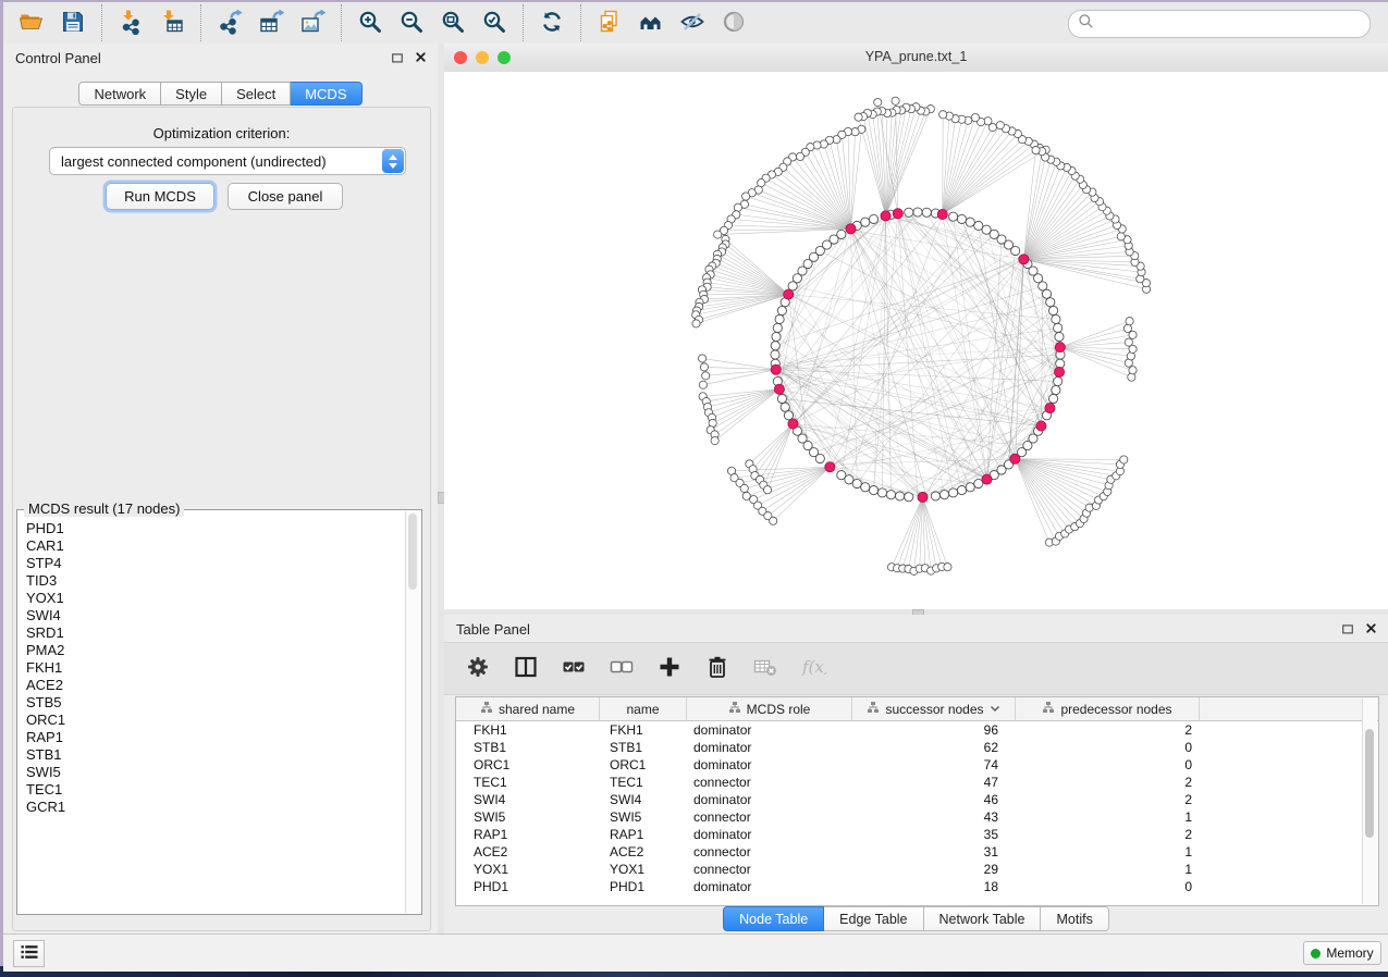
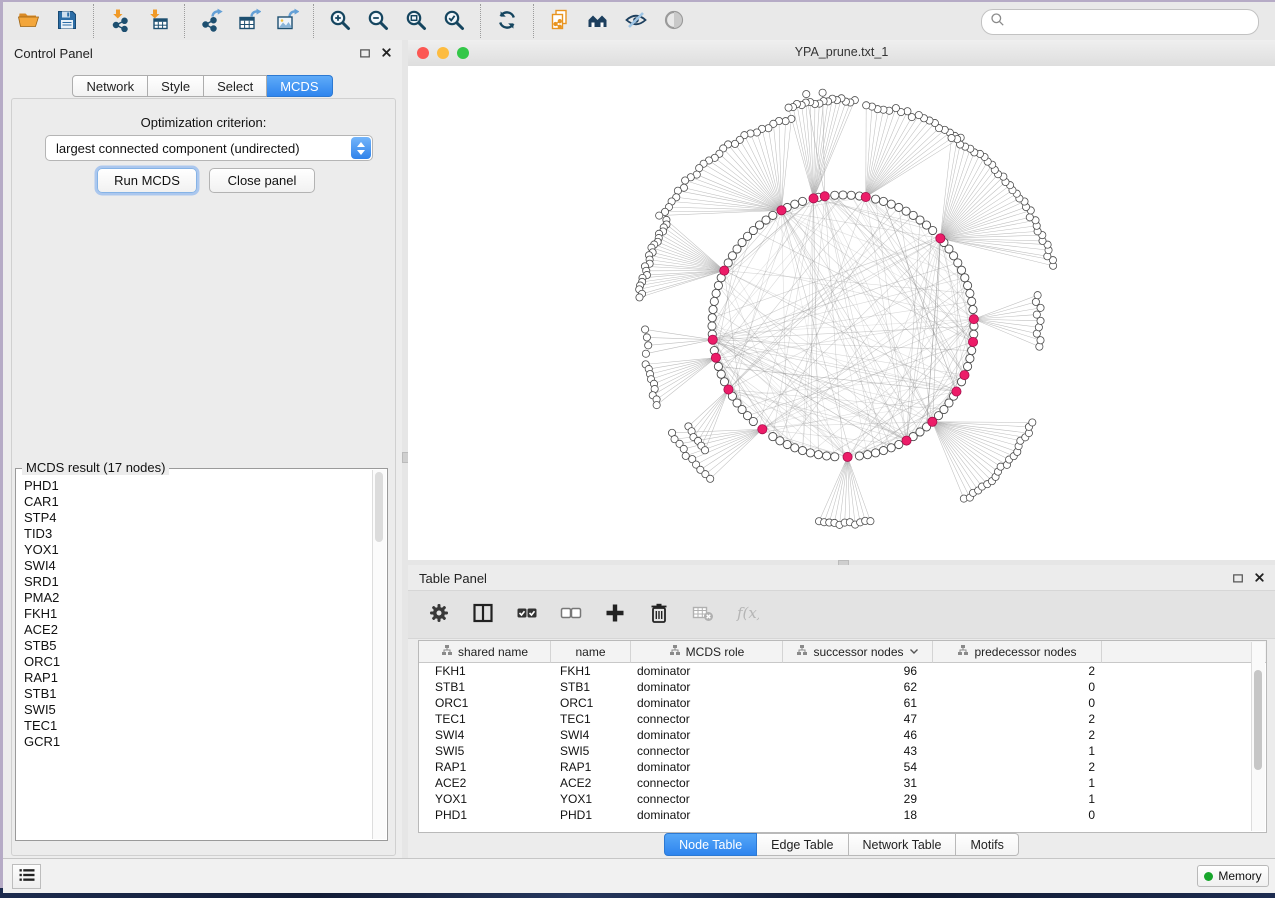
  Control Panel
  Network
  Style
  Select
  MCDS
  Optimization criterion:
  largest connected component (undirected)
  Run MCDS
  Close panel
  MCDS result (17 nodes)
  PHD1
  CAR1
  STP4
  TID3
  YOX1
  SWI4
  SRD1
  PMA2
  FKH1
  ACE2
  STB5
  ORC1
  RAP1
  STB1
  SWI5
  TEC1
  GCR1
  YPA_prune.txt_1
  Table Panel
  f(x
  shared name
  name
  MCDS role
  successor nodes
  predecessor nodes
  FKH1
  FKH1
  dominator
  96
  2
  STB1
  STB1
  dominator
  62
  0
  ORC1
  ORC1
  dominator
- 74
+ 61
  0
  TEC1
  TEC1
  connector
  47
  2
  SWI4
  SWI4
  dominator
  46
  2
  SWI5
  SWI5
  connector
  43
  1
  RAP1
  RAP1
  dominator
- 35
+ 54
  2
  ACE2
  ACE2
  connector
  31
  1
  YOX1
  YOX1
  connector
  29
  1
  PHD1
  PHD1
  dominator
  18
  0
  Node Table
  Edge Table
  Network Table
  Motifs
  Memory
